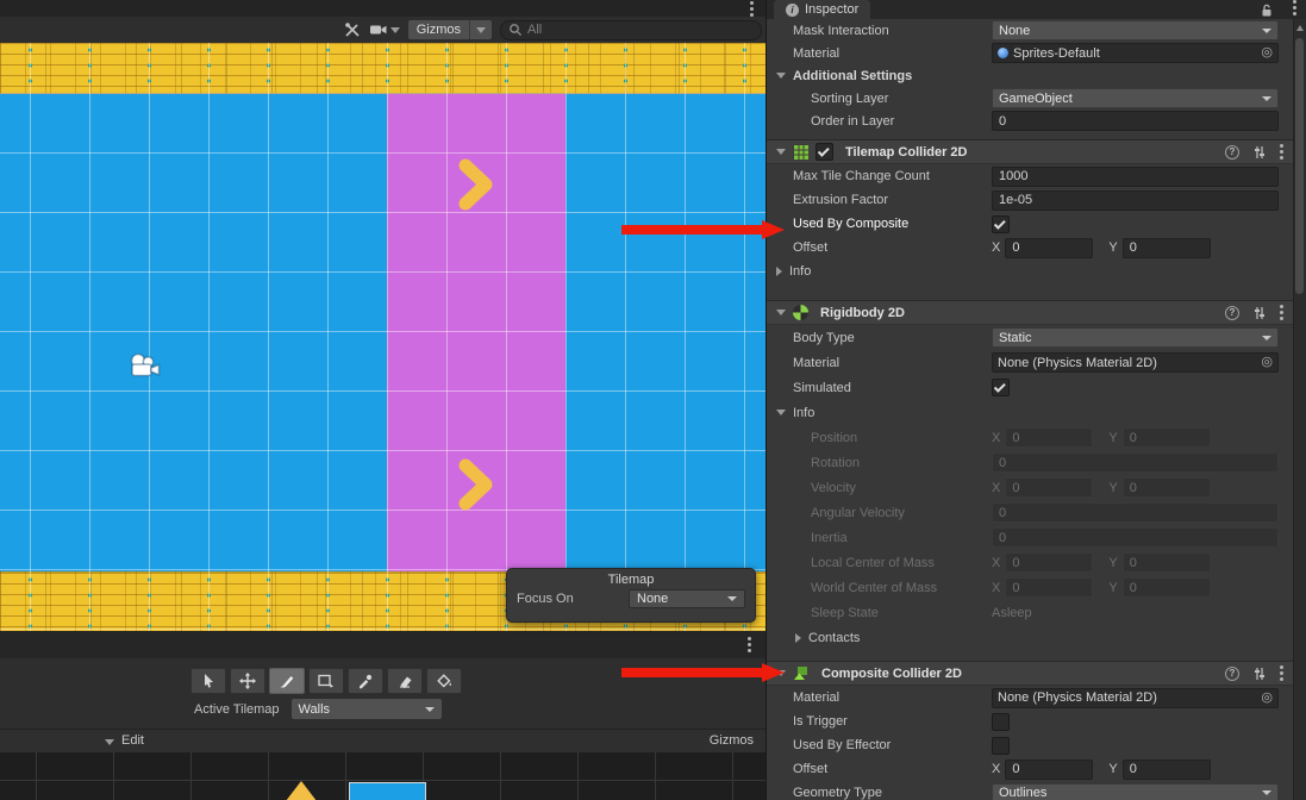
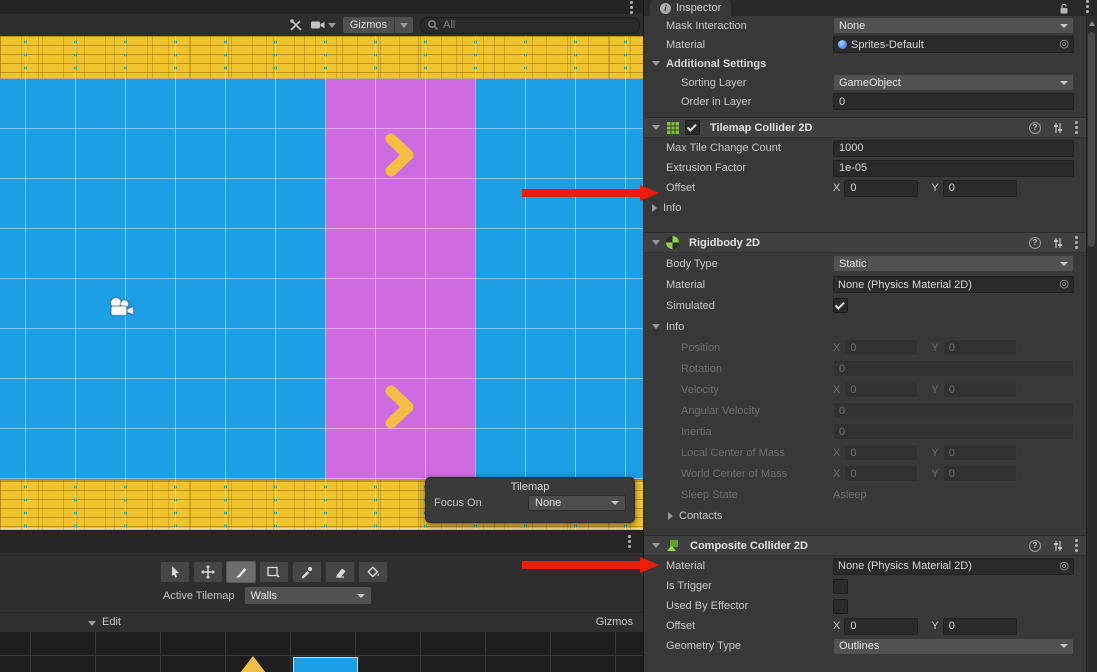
  Gizmos
  All
  Tilemap
  Focus On
  None
  Active Tilemap
  Walls
  Edit
  Gizmos
  i
  Inspector
  Mask Interaction
  None
  Material
  Sprites-Default
  ◎
  Additional Settings
  Sorting Layer
  GameObject
  Order in Layer
  0
  Tilemap Collider 2D
  ?
  Max Tile Change Count
  1000
  Extrusion Factor
  1e-05
- Used By Composite
  Offset
  X
  0
  Y
  0
  Info
  Rigidbody 2D
  ?
  Body Type
  Static
  Material
  None (Physics Material 2D)
  ◎
  Simulated
  Info
  Position
  X
  0
  Y
  0
  Rotation
  0
  Velocity
  X
  0
  Y
  0
  Angular Velocity
  0
  Inertia
  0
  Local Center of Mass
  X
  0
  Y
  0
  World Center of Mass
  X
  0
  Y
  0
  Sleep State
  Asleep
  Contacts
  Composite Collider 2D
  ?
  Material
  None (Physics Material 2D)
  ◎
  Is Trigger
  Used By Effector
  Offset
  X
  0
  Y
  0
  Geometry Type
  Outlines
